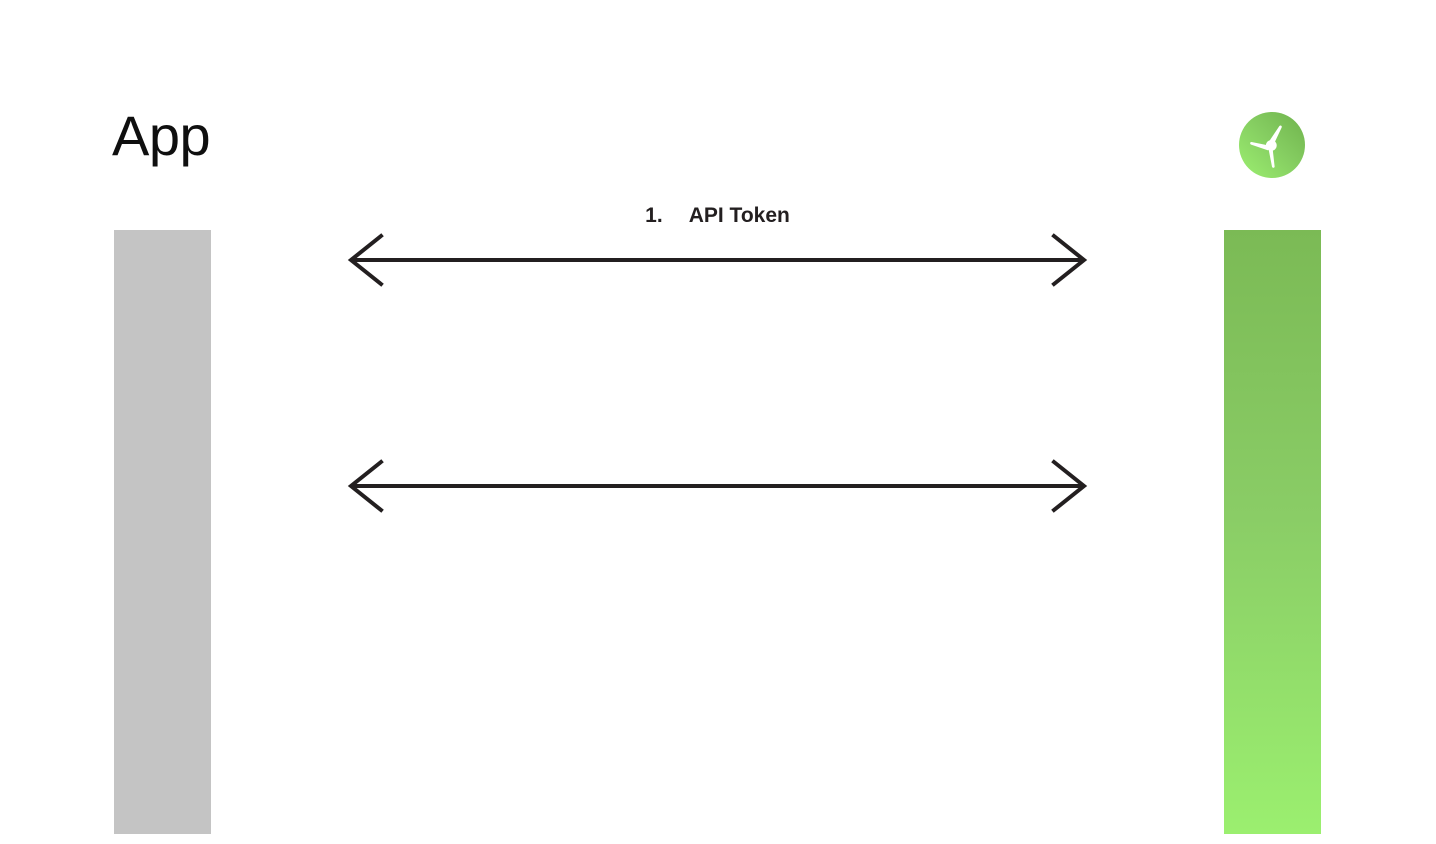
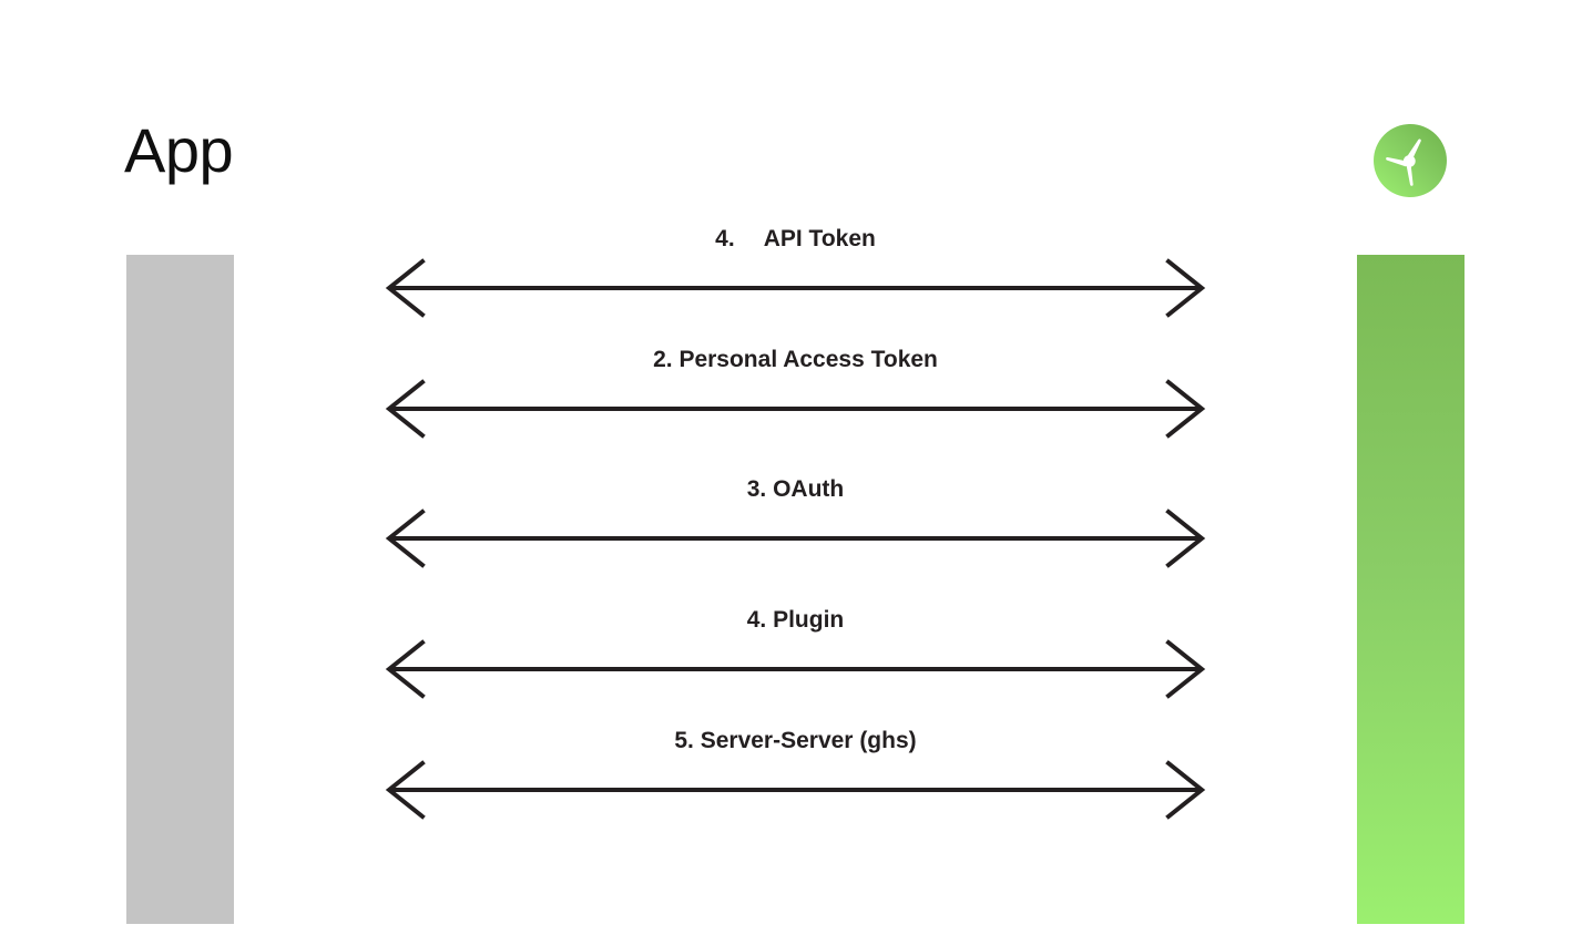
  App
- 1. API Token
+ 4. API Token
+ 2. Personal Access Token
+ 3. OAuth
+ 4. Plugin
+ 5. Server-Server (ghs)
